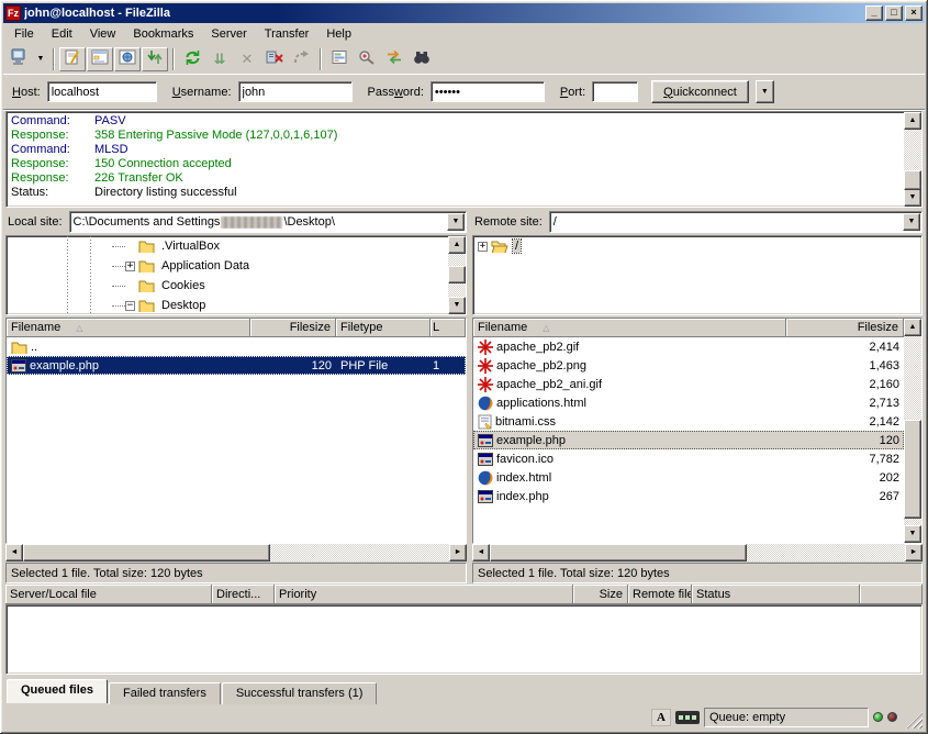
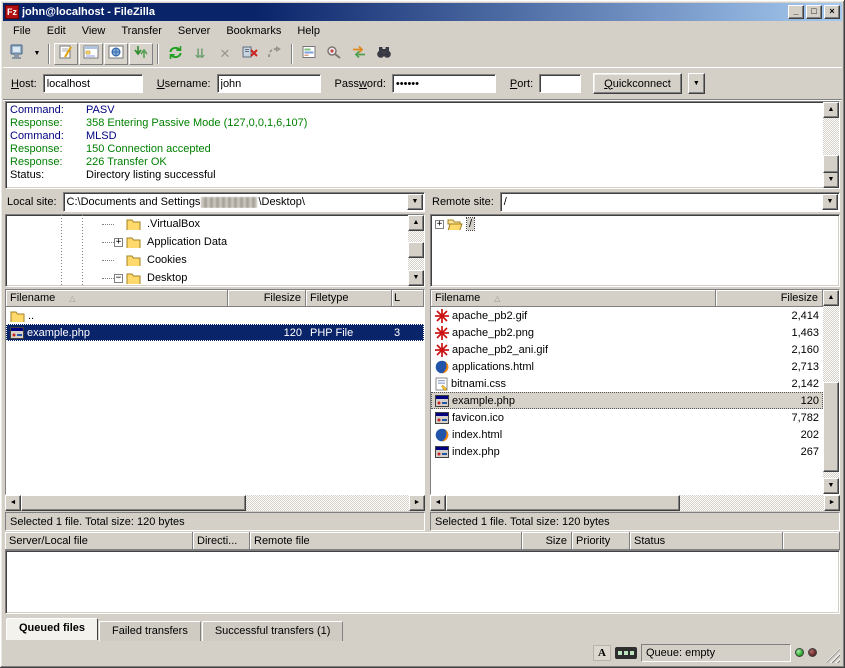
  Fz
  john@localhost - FileZilla
  _
  □
  ×
  File
  Edit
  View
- Bookmarks
+ Transfer
  Server
- Transfer
+ Bookmarks
  Help
  ⇊
  ✕
  Host:
  localhost
  Username:
  john
  Password:
  ••••••
  Port:
  Quickconnect
  Command:
  PASV
  Response:
  358 Entering Passive Mode (127,0,0,1,6,107)
  Command:
  MLSD
  Response:
  150 Connection accepted
  Response:
  226 Transfer OK
  Status:
  Directory listing successful
  Local site:
  C:\Documents and Settings
  \Desktop\
  .VirtualBox
  +
  Application Data
  Cookies
  −
  Desktop
  Filename
  △
  Filesize
  Filetype
  L
  ..
  example.php
  120
  PHP File
- 1
+ 3
  Selected 1 file. Total size: 120 bytes
  Remote site:
  /
  +
  /
  Filename
  △
  Filesize
  apache_pb2.gif
  2,414
  apache_pb2.png
  1,463
  apache_pb2_ani.gif
  2,160
  applications.html
  2,713
  bitnami.css
  2,142
  example.php
  120
  favicon.ico
  7,782
  index.html
  202
  index.php
  267
  Selected 1 file. Total size: 120 bytes
  Server/Local file
  Directi...
- Priority
+ Remote file
  Size
- Remote file
+ Priority
  Status
  Queued files
  Failed transfers
  Successful transfers (1)
  A
  Queue: empty
